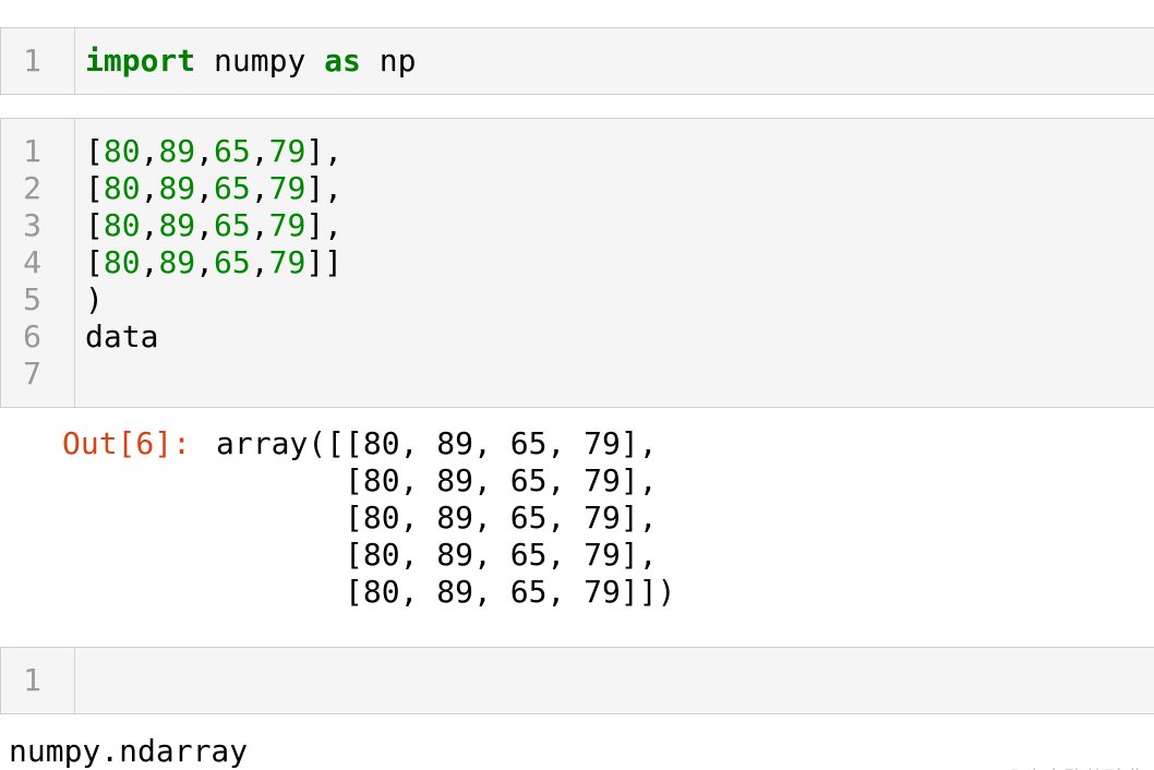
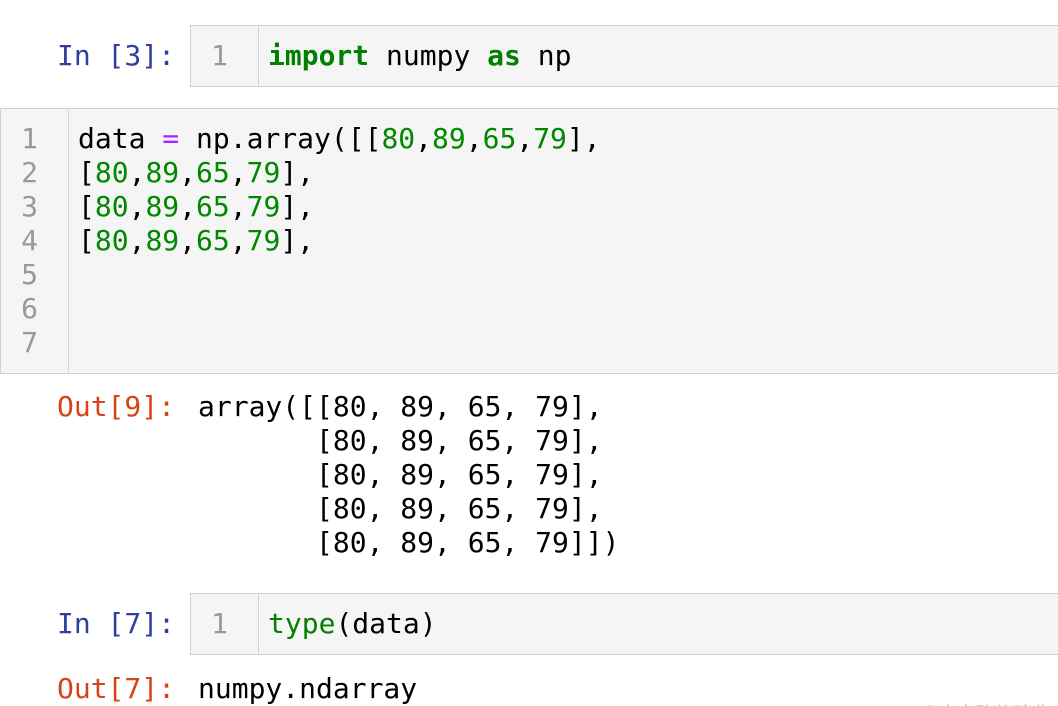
+ In [3]:
  1
  import numpy as np
  1
  2
  3
  4
  5
  6
  7
+ data = np.array([[80,89,65,79],
  [80,89,65,79],
  [80,89,65,79],
  [80,89,65,79],
- [80,89,65,79]]
- )
- data
- Out[6]:
+ Out[9]:
  array([[80, 89, 65, 79],
  [80, 89, 65, 79],
  [80, 89, 65, 79],
  [80, 89, 65, 79],
  [80, 89, 65, 79]])
+ In [7]:
  1
+ type(data)
+ Out[7]:
  numpy.ndarray
